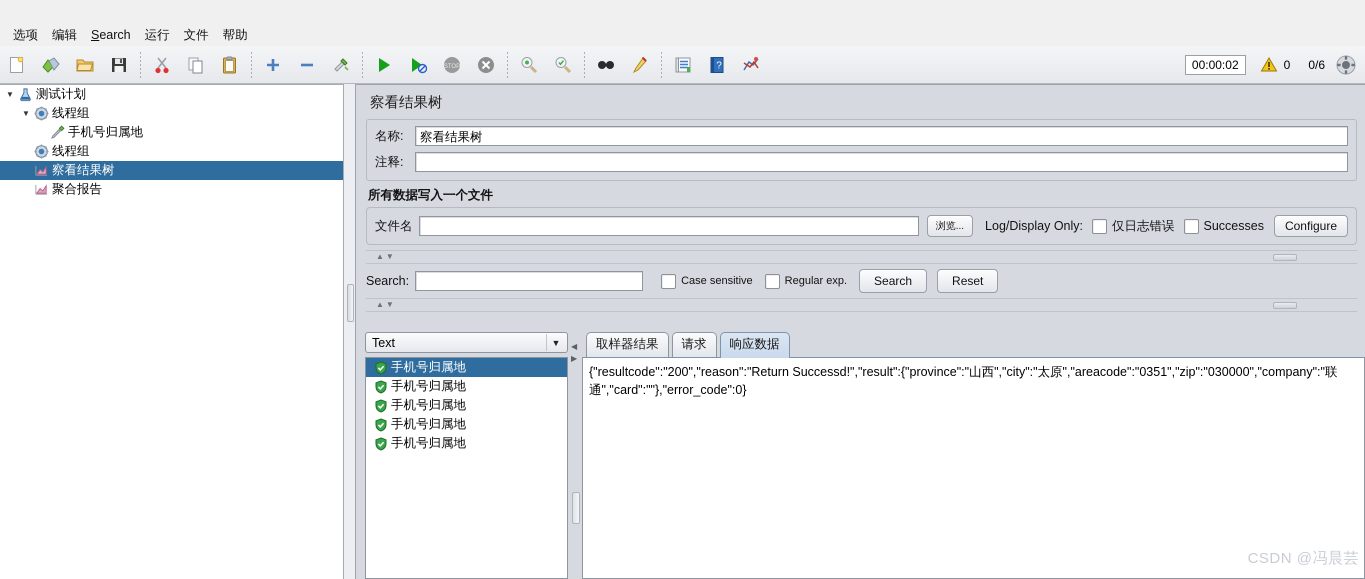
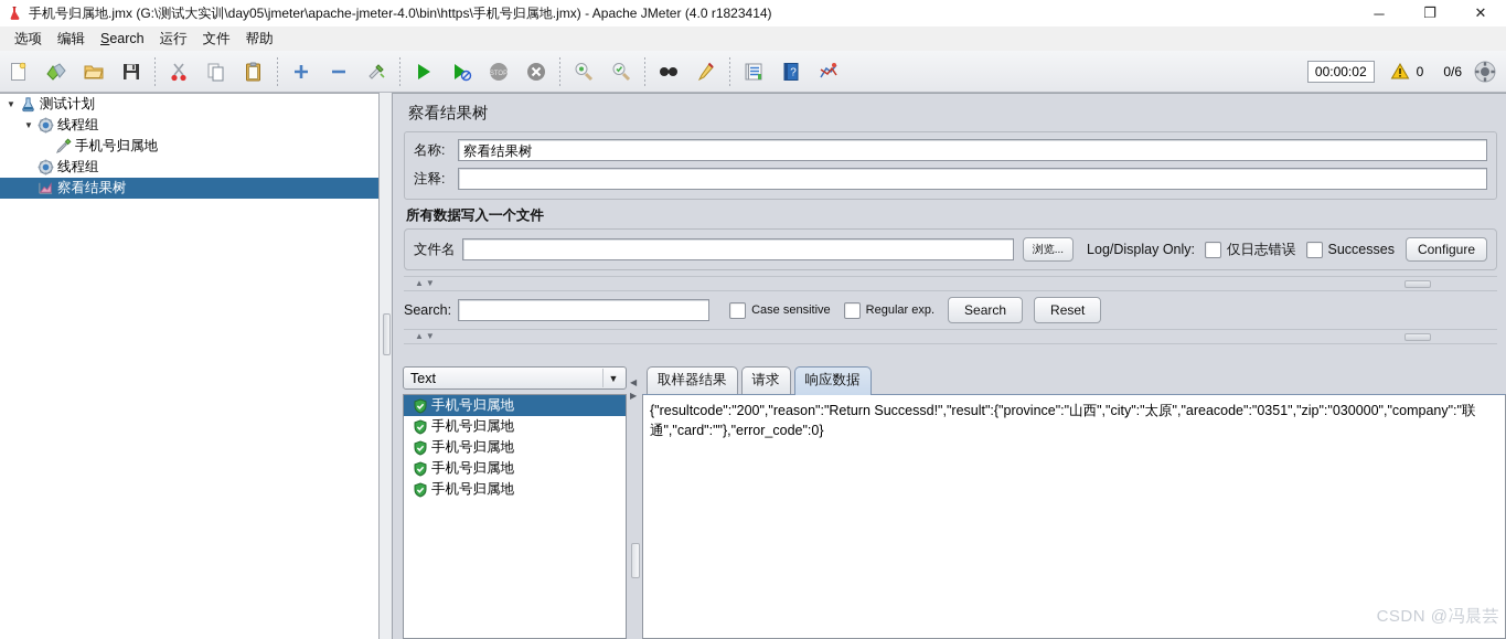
+ 手机号归属地.jmx (G:\测试大实训\day05\jmeter\apache-jmeter-4.0\bin\https\手机号归属地.jmx) - Apache JMeter (4.0 r1823414)
+ ─
+ ❐
+ ✕
  选项
  编辑
  Search
  运行
  文件
  帮助
  ?
  00:00:02
  0
  0/6
  ▼
  测试计划
  ▼
  线程组
  手机号归属地
  线程组
  察看结果树
- 聚合报告
  察看结果树
  名称:
  察看结果树
  注释:
  所有数据写入一个文件
  文件名
  浏览...
  Log/Display Only:
  仅日志错误
  Successes
  Configure
  ▲▼
  Search:
  Case sensitive
  Regular exp.
  Search
  Reset
  ▲▼
  Text
  ▼
  手机号归属地
  手机号归属地
  手机号归属地
  手机号归属地
  手机号归属地
  ◀
  ▶
  取样器结果
  请求
  响应数据
  {"resultcode":"200","reason":"Return Successd!","result":{"province":"山西","city":"太原","areacode":"0351","zip":"030000","company":"联通","card":""},"error_code":0}
  CSDN @冯晨芸
